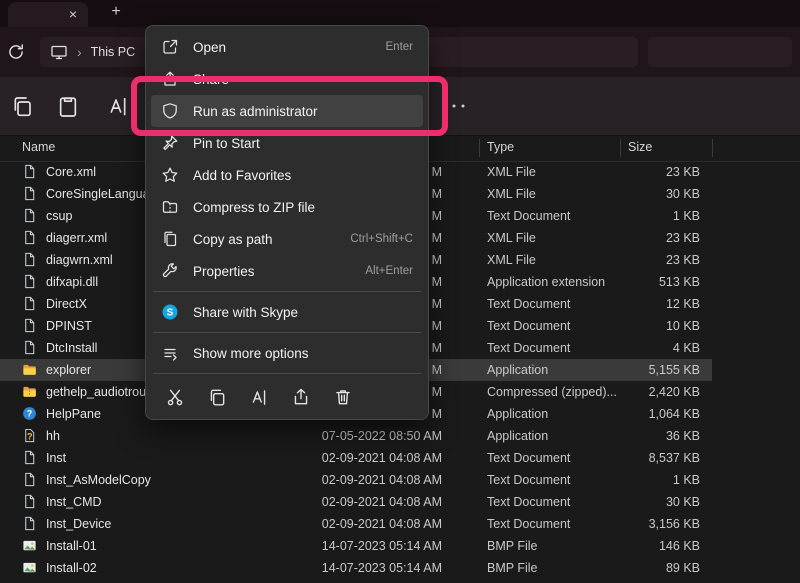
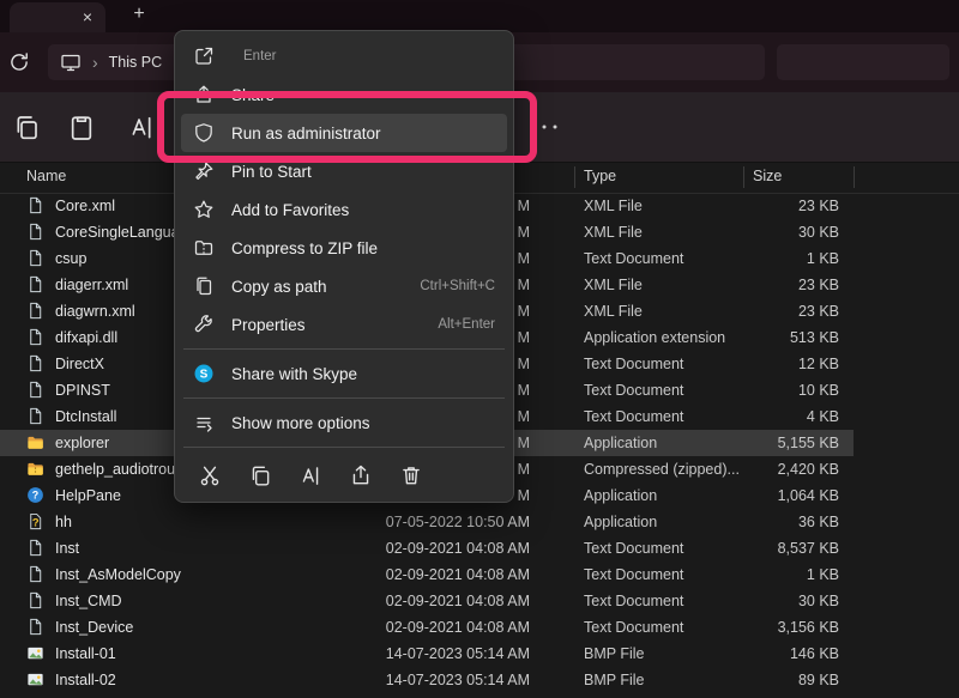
  ×
  +
  ›
  This PC
  Name
  Type
  Size
  Core.xml
  M
  XML File
  23 KB
  CoreSingleLangu
  M
  XML File
  30 KB
  csup
  M
  Text Document
  1 KB
  diagerr.xml
  M
  XML File
  23 KB
  diagwrn.xml
  M
  XML File
  23 KB
  difxapi.dll
  M
  Application extension
  513 KB
  DirectX
  M
  Text Document
  12 KB
  DPINST
  M
  Text Document
  10 KB
  DtcInstall
  M
  Text Document
  4 KB
  explorer
  M
  Application
  5,155 KB
  gethelp_audiotrou
  M
  Compressed (zipped)...
  2,420 KB
  ?
  HelpPane
  M
  Application
  1,064 KB
  ?
  hh
- 07-05-2022 08:50 AM
+ 07-05-2022 10:50 AM
  Application
  36 KB
  Inst
  02-09-2021 04:08 AM
  Text Document
  8,537 KB
  Inst_AsModelCopy
  02-09-2021 04:08 AM
  Text Document
  1 KB
  Inst_CMD
  02-09-2021 04:08 AM
  Text Document
  30 KB
  Inst_Device
  02-09-2021 04:08 AM
  Text Document
  3,156 KB
  Install-01
  14-07-2023 05:14 AM
  BMP File
  146 KB
  Install-02
  14-07-2023 05:14 AM
  BMP File
  89 KB
- Open
  Enter
  Share
  Run as administrator
  Pin to Start
  Add to Favorites
  Compress to ZIP file
  Copy as path
  Ctrl+Shift+C
  Properties
  Alt+Enter
  S
  Share with Skype
  Show more options
